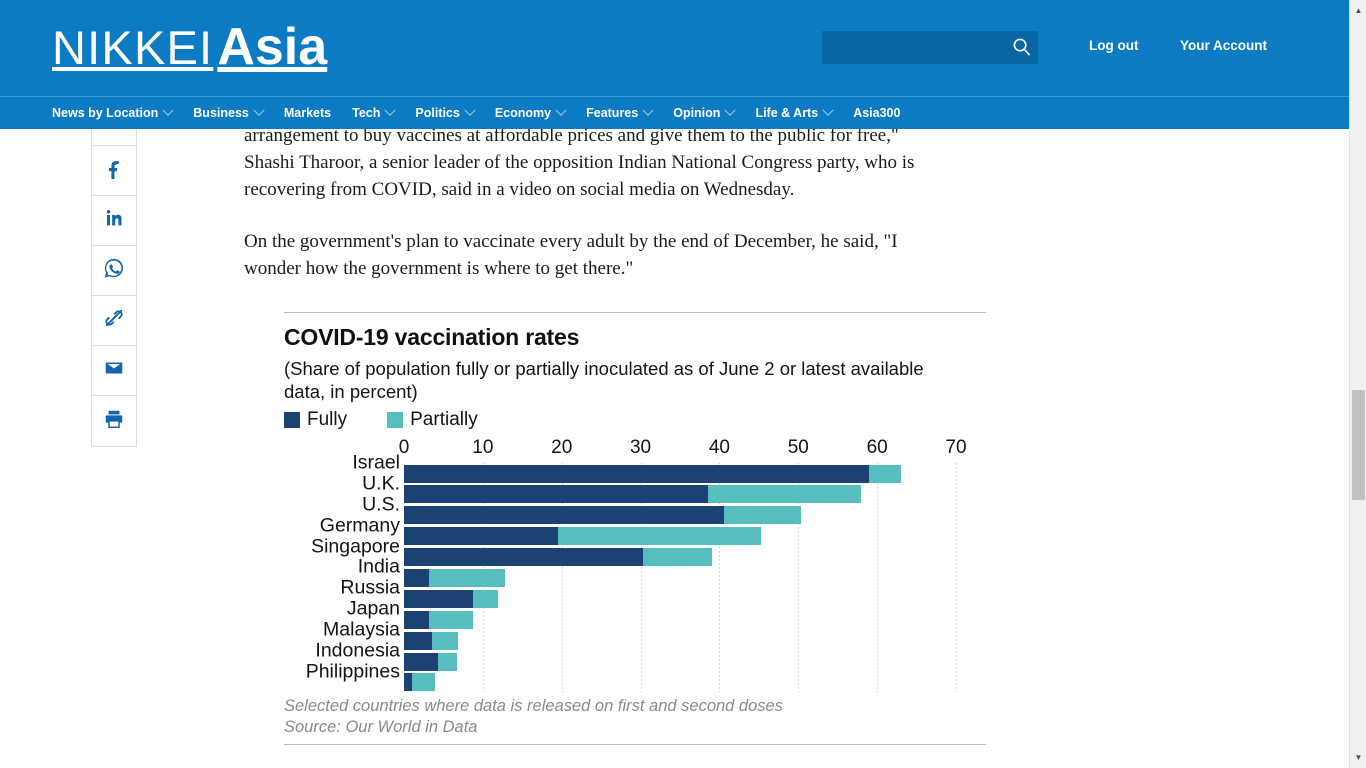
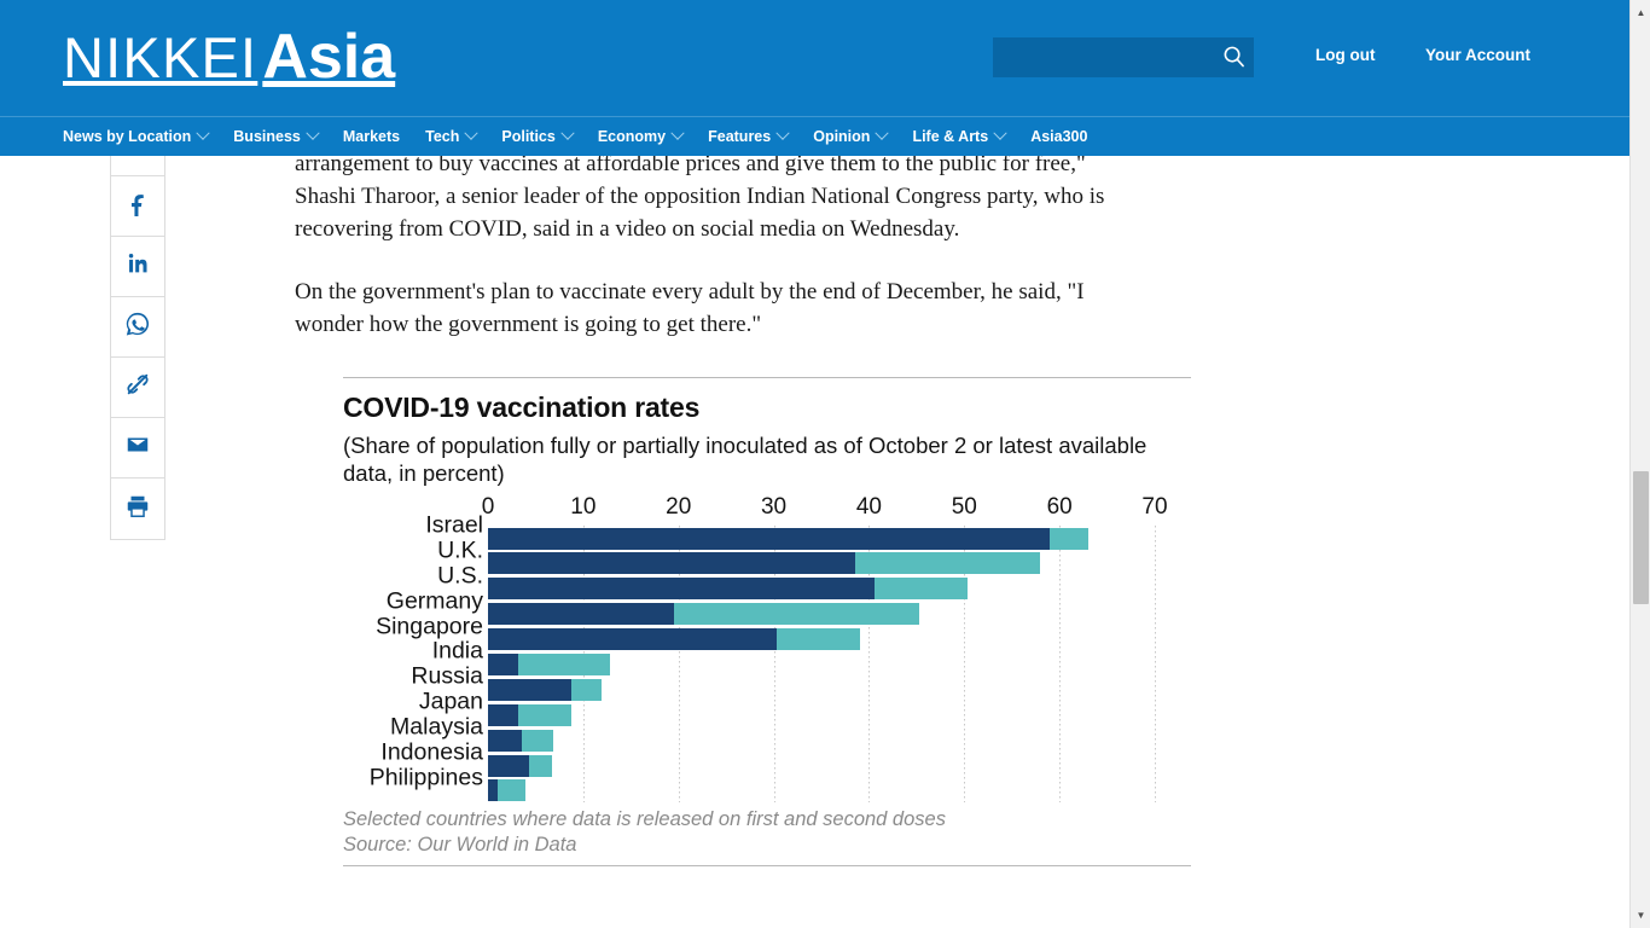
  NIKKEI
  Asia
  Log out
  Your Account
  News by Location
  Business
  Markets
  Tech
  Politics
  Economy
  Features
  Opinion
  Life & Arts
  Asia300
  arrangement to buy vaccines at affordable prices and give them to the public for free," Shashi Tharoor, a senior leader of the opposition Indian National Congress party, who is recovering from COVID, said in a video on social media on Wednesday.
- On the government's plan to vaccinate every adult by the end of December, he said, "I wonder how the government is where to get there."
+ On the government's plan to vaccinate every adult by the end of December, he said, "I wonder how the government is going to get there."
  COVID-19 vaccination rates
- (Share of population fully or partially inoculated as of June 2 or latest available data, in percent)
+ (Share of population fully or partially inoculated as of October 2 or latest available data, in percent)
- Fully
- Partially
  0
  10
  20
  30
  40
  50
  60
  70
  Israel
  U.K.
  U.S.
  Germany
  Singapore
  India
  Russia
  Japan
  Malaysia
  Indonesia
  Philippines
  Selected countries where data is released on first and second doses
  Source: Our World in Data
  ▲
  ▼
